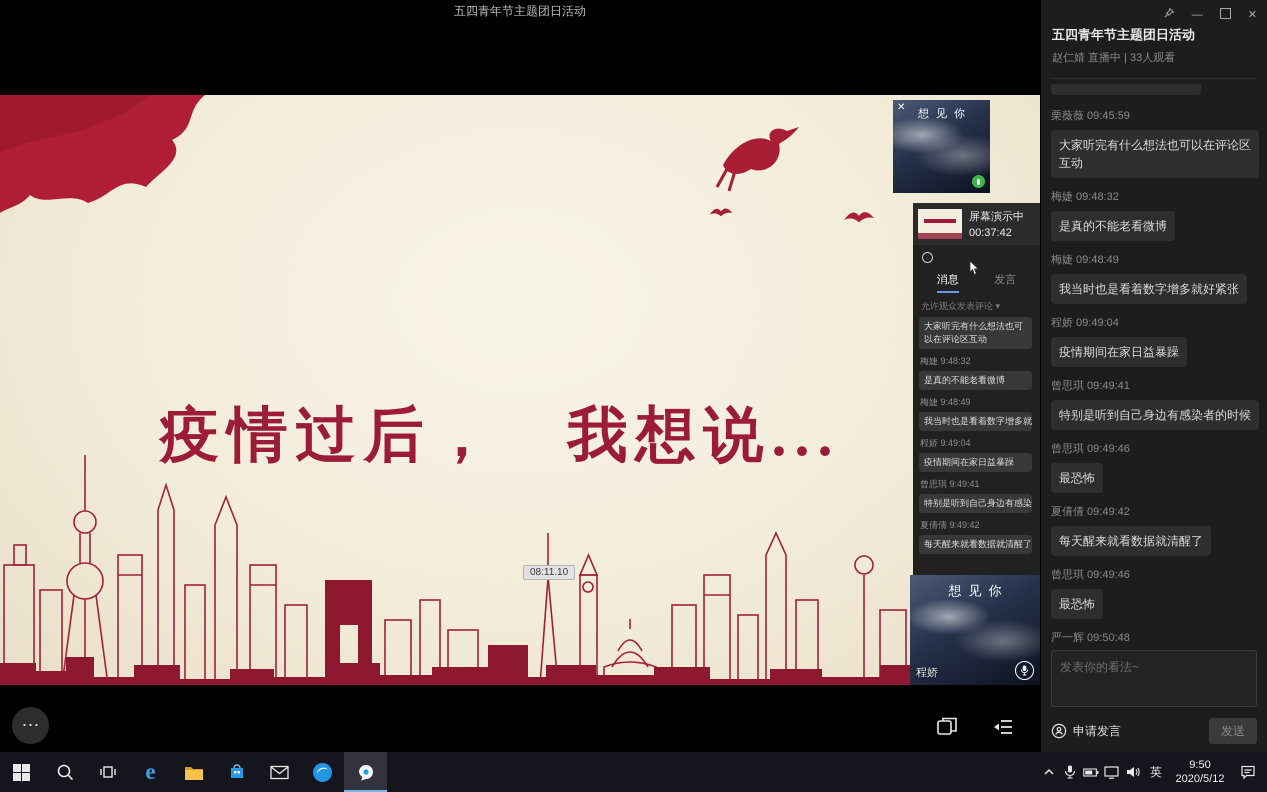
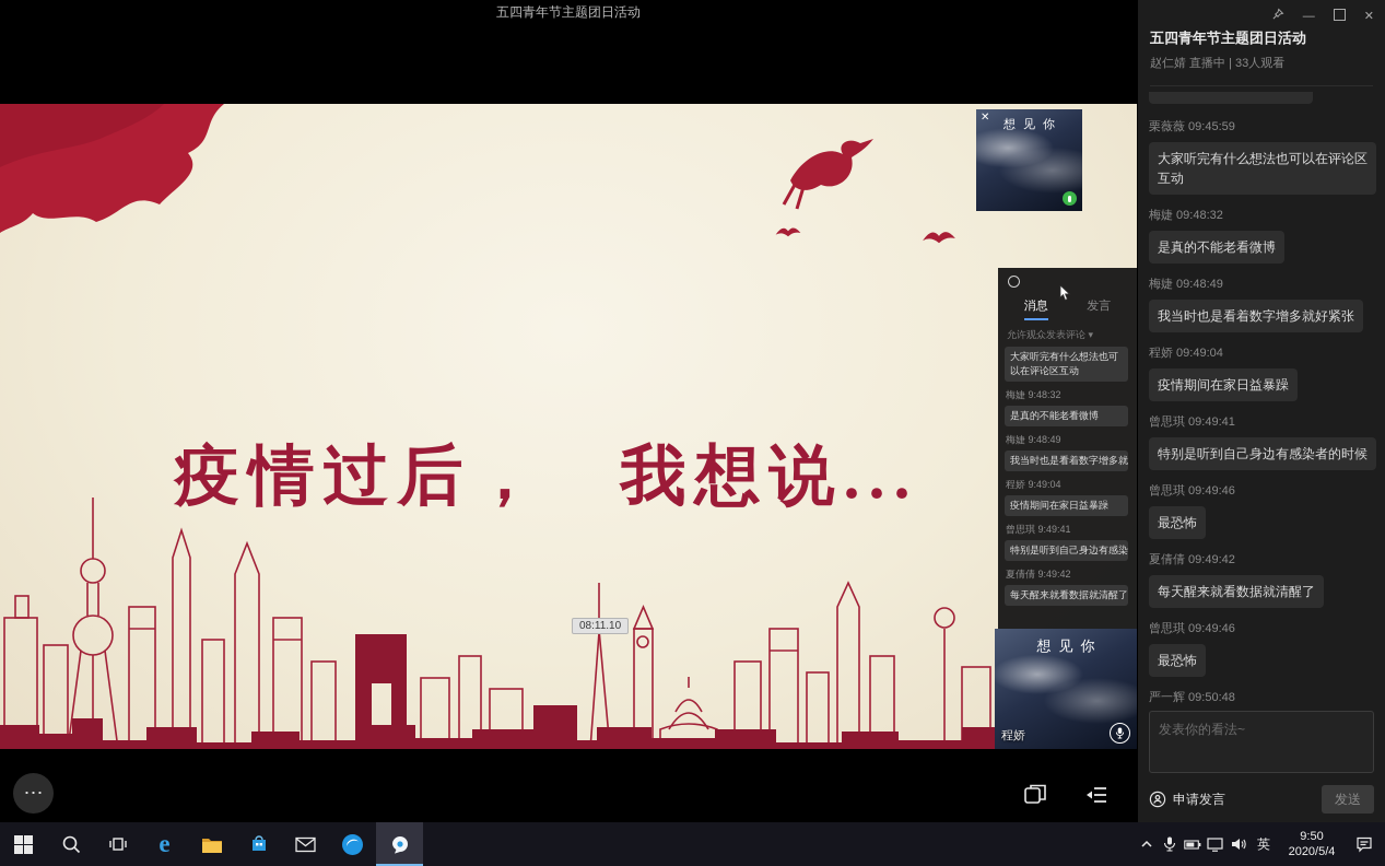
  五四青年节主题团日活动
  疫情过后， 我想说...
  ✕
  想见你
- 屏幕演示中
- 00:37:42
  消息
  发言
  允许观众发表评论 ▾
  大家听完有什么想法也可以在评论区互动
  梅婕 9:48:32
  是真的不能老看微博
  梅婕 9:48:49
  我当时也是看着数字增多就
  程娇 9:49:04
  疫情期间在家日益暴躁
  曾思琪 9:49:41
  特别是听到自己身边有感染
  夏倩倩 9:49:42
  每天醒来就看数据就清醒了
  08:11.10
  想见你
  程娇
  ⋯
  —
  ✕
  五四青年节主题团日活动
  赵仁婧 直播中 | 33人观看
  栗薇薇 09:45:59
  大家听完有什么想法也可以在评论区互动
  梅婕 09:48:32
  是真的不能老看微博
  梅婕 09:48:49
  我当时也是看着数字增多就好紧张
  程娇 09:49:04
  疫情期间在家日益暴躁
  曾思琪 09:49:41
  特别是听到自己身边有感染者的时候
  曾思琪 09:49:46
  最恐怖
  夏倩倩 09:49:42
  每天醒来就看数据就清醒了
  曾思琪 09:49:46
  最恐怖
  严一辉 09:50:48
  发表你的看法~
  申请发言
  发送
  e
  英
  9:50
- 2020/5/12
+ 2020/5/4
